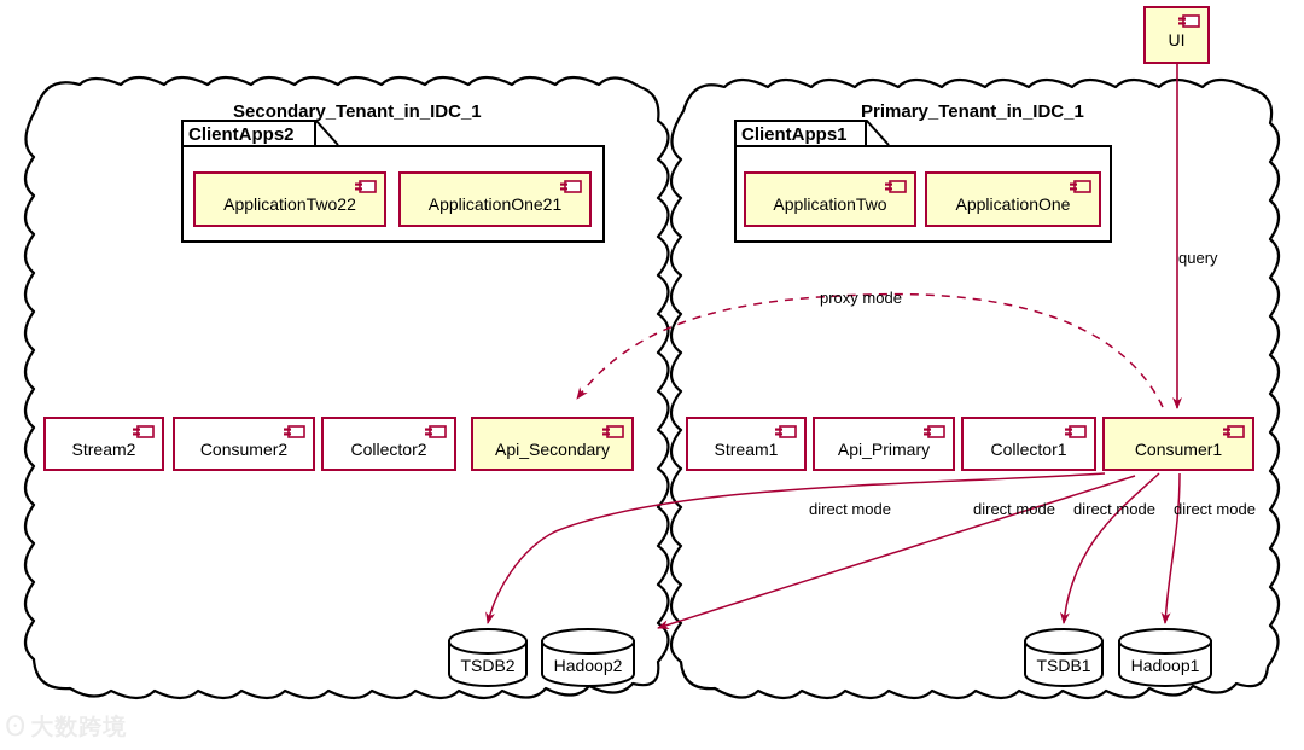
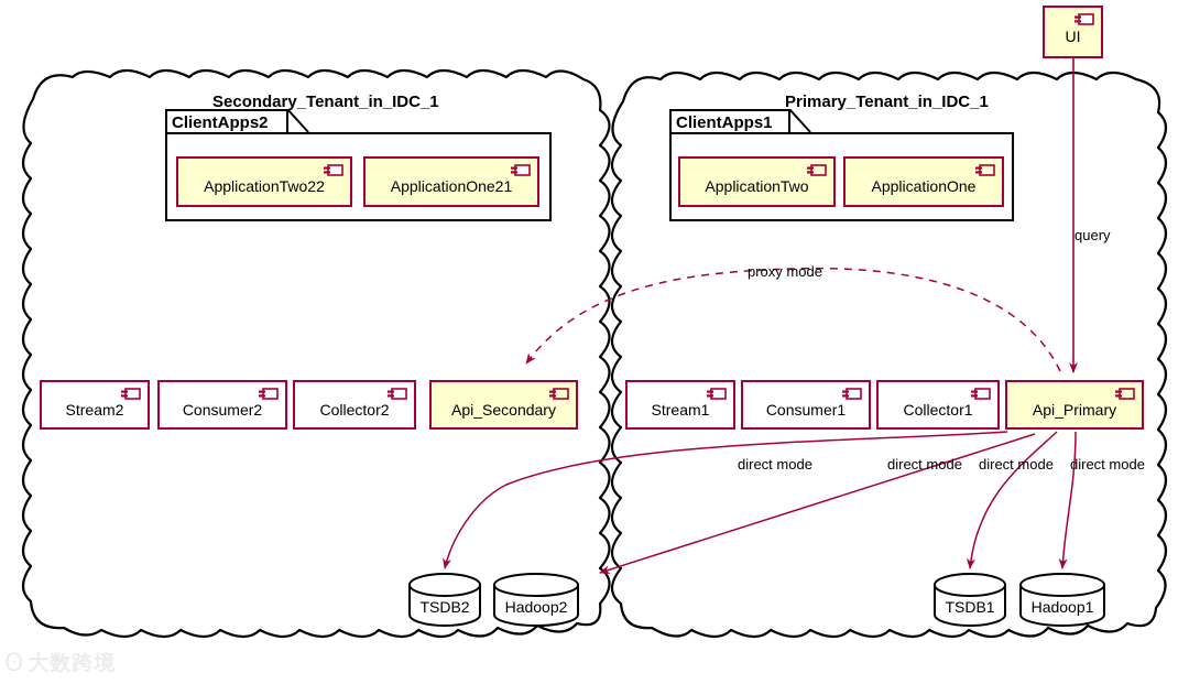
  UI
  Secondary_Tenant_in_IDC_1
  ClientApps2
  ApplicationTwo22
  ApplicationOne21
  Stream2
  Consumer2
  Collector2
  Api_Secondary
  TSDB2
  Hadoop2
  Primary_Tenant_in_IDC_1
  ClientApps1
  ApplicationTwo
  ApplicationOne
  Stream1
- Api_Primary
+ Consumer1
  Collector1
- Consumer1
+ Api_Primary
  TSDB1
  Hadoop1
  query
  proxy mode
  direct mode
  direct mode
  direct mode
  direct mode
